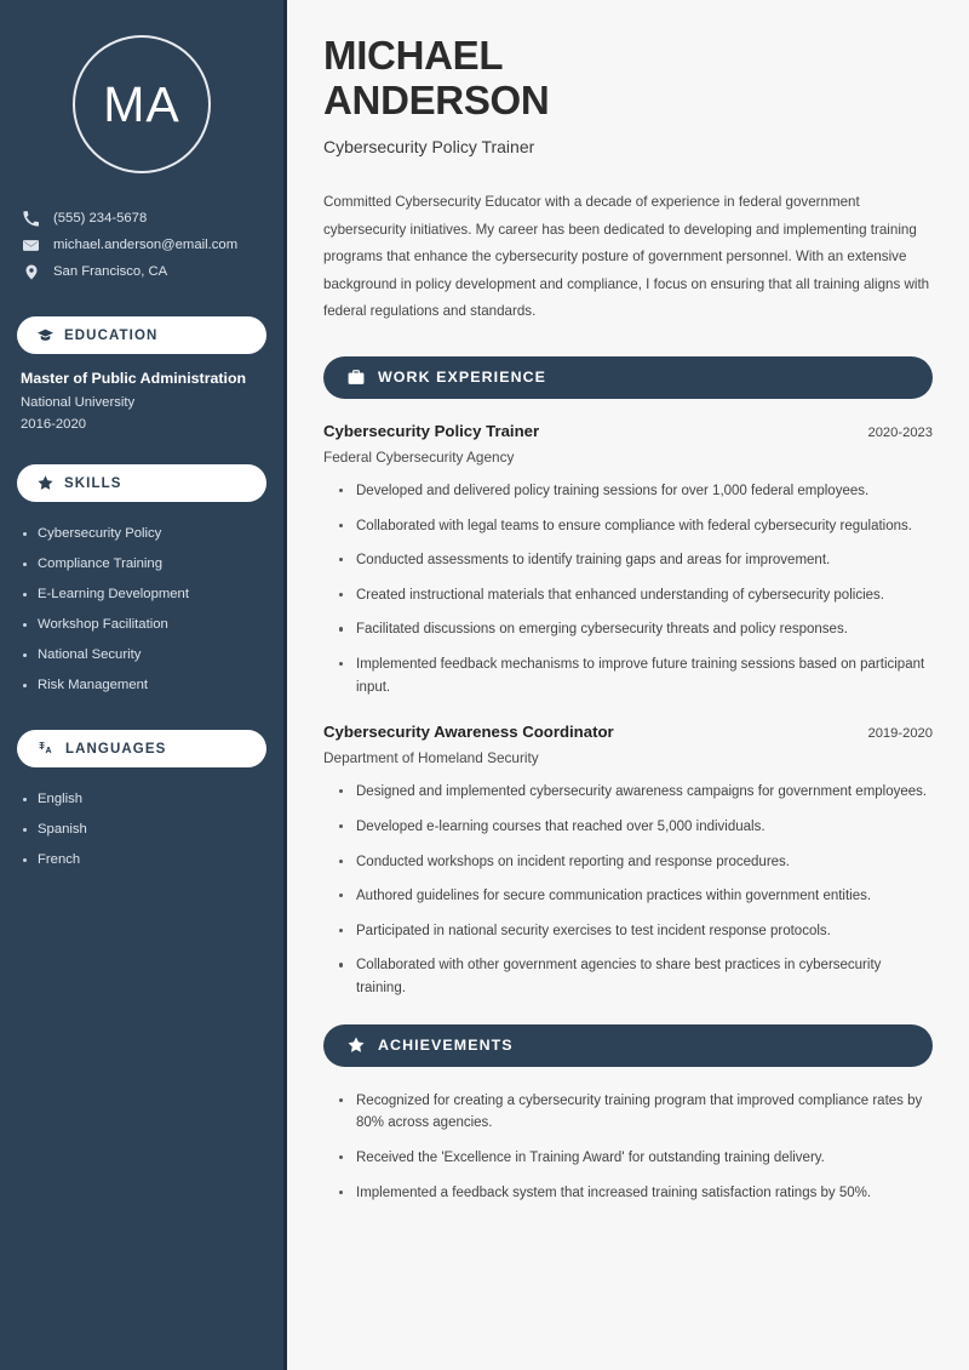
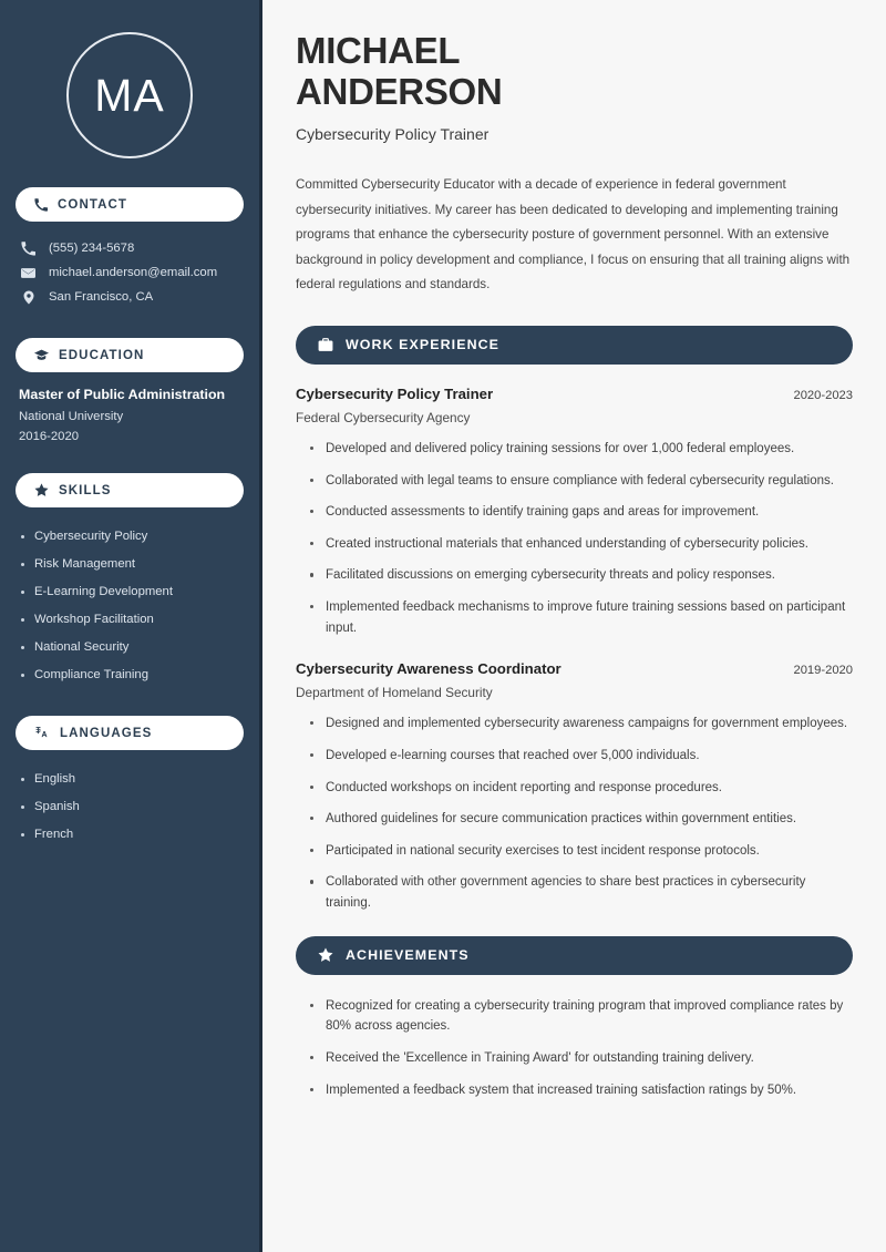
  MA
+ CONTACT
  (555) 234-5678
  michael.anderson@email.com
  San Francisco, CA
  EDUCATION
  Master of Public Administration
  National University
  2016-2020
  SKILLS
  Cybersecurity Policy
- Compliance Training
+ Risk Management
  E-Learning Development
  Workshop Facilitation
  National Security
- Risk Management
+ Compliance Training
  LANGUAGES
  English
  Spanish
  French
  MICHAEL
  ANDERSON
  Cybersecurity Policy Trainer
  Committed Cybersecurity Educator with a decade of experience in federal government cybersecurity initiatives. My career has been dedicated to developing and implementing training programs that enhance the cybersecurity posture of government personnel. With an extensive background in policy development and compliance, I focus on ensuring that all training aligns with federal regulations and standards.
  WORK EXPERIENCE
  Cybersecurity Policy Trainer
  2020-2023
  Federal Cybersecurity Agency
  Developed and delivered policy training sessions for over 1,000 federal employees.
  Collaborated with legal teams to ensure compliance with federal cybersecurity regulations.
  Conducted assessments to identify training gaps and areas for improvement.
  Created instructional materials that enhanced understanding of cybersecurity policies.
  Facilitated discussions on emerging cybersecurity threats and policy responses.
  Implemented feedback mechanisms to improve future training sessions based on participant input.
  Cybersecurity Awareness Coordinator
  2019-2020
  Department of Homeland Security
  Designed and implemented cybersecurity awareness campaigns for government employees.
  Developed e-learning courses that reached over 5,000 individuals.
  Conducted workshops on incident reporting and response procedures.
  Authored guidelines for secure communication practices within government entities.
  Participated in national security exercises to test incident response protocols.
  Collaborated with other government agencies to share best practices in cybersecurity training.
  ACHIEVEMENTS
  Recognized for creating a cybersecurity training program that improved compliance rates by 80% across agencies.
  Received the 'Excellence in Training Award' for outstanding training delivery.
  Implemented a feedback system that increased training satisfaction ratings by 50%.
